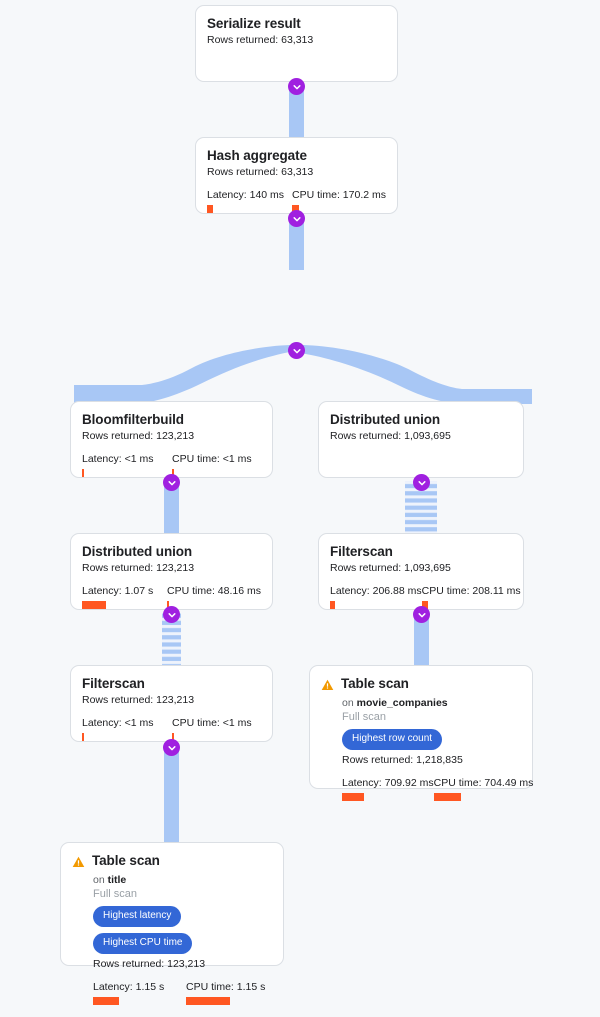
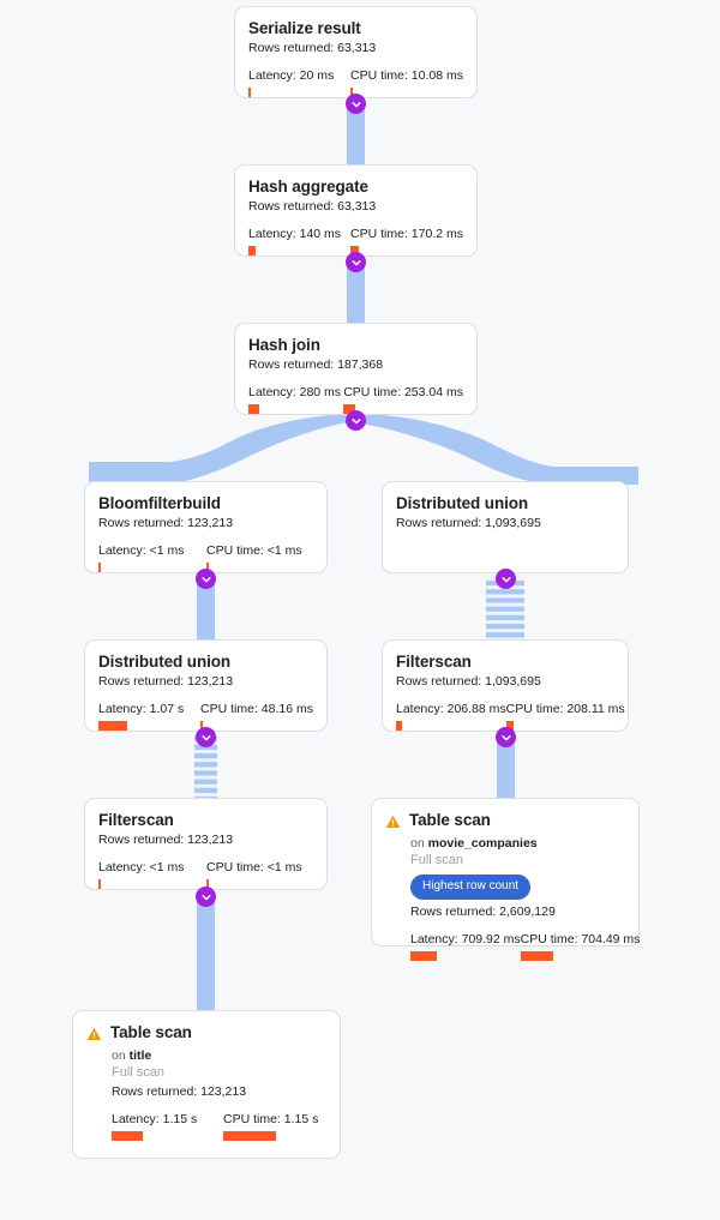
  Serialize result
  Rows returned: 63,313
+ Latency: 20 ms
+ CPU time: 10.08 ms
  Hash aggregate
  Rows returned: 63,313
  Latency: 140 ms
  CPU time: 170.2 ms
+ Hash join
+ Rows returned: 187,368
+ Latency: 280 ms
+ CPU time: 253.04 ms
  Bloomfilterbuild
  Rows returned: 123,213
  Latency: <1 ms
  CPU time: <1 ms
  Distributed union
  Rows returned: 1,093,695
  Distributed union
  Rows returned: 123,213
  Latency: 1.07 s
  CPU time: 48.16 ms
  Filterscan
  Rows returned: 1,093,695
  Latency: 206.88 ms
  CPU time: 208.11 ms
  Filterscan
  Rows returned: 123,213
  Latency: <1 ms
  CPU time: <1 ms
  Table scan
  on movie_companies
  Full scan
  Highest row count
- Rows returned: 1,218,835
+ Rows returned: 2,609,129
  Latency: 709.92 ms
  CPU time: 704.49 ms
  Table scan
  on title
  Full scan
- Highest latency
- Highest CPU time
  Rows returned: 123,213
  Latency: 1.15 s
  CPU time: 1.15 s
